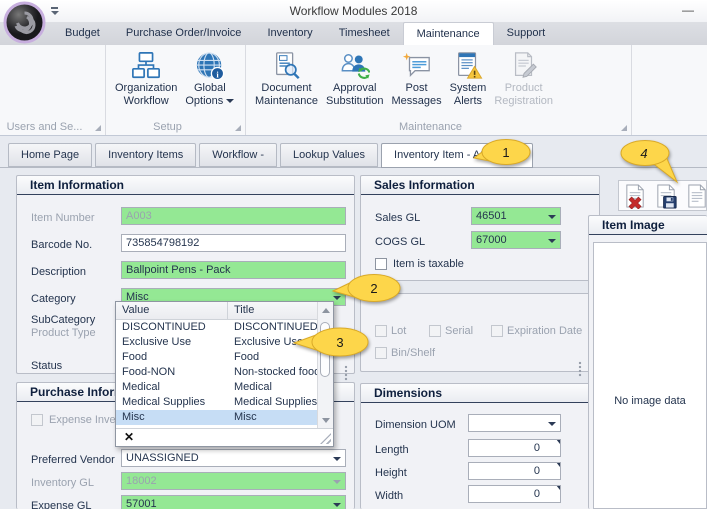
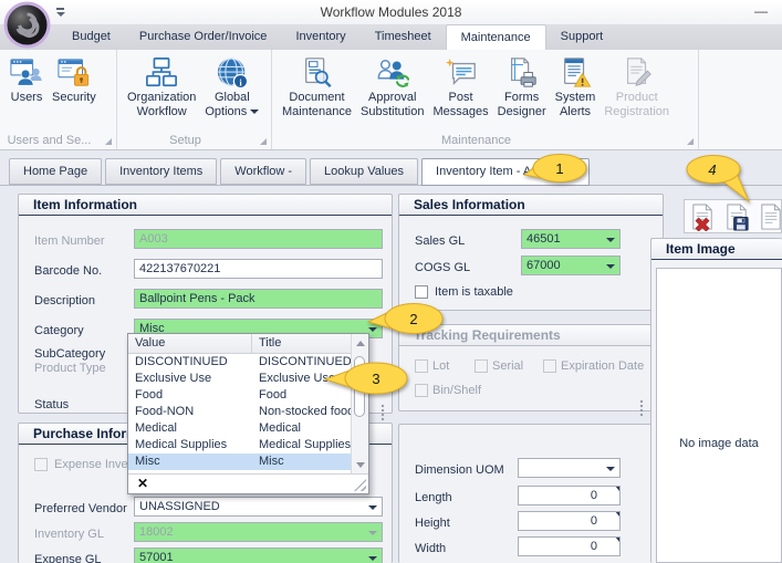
  Workflow Modules 2018
  —
  Budget
  Purchase Order/Invoice
  Inventory
  Timesheet
  Maintenance
  Support
+ Users
+ Security
  Users and Se...
  Organization
  Workflow
  i
  Global
  Options
  Setup
  Document
  Maintenance
  Approval
  Substitution
  Post
  Messages
+ Forms
+ Designer
  System
  Alerts
  Product
  Registration
  Maintenance
  Home Page
  Inventory Items
  Workflow -
  Lookup Values
  Inventory Item - A
  Item Information
  Item Number
  A003
  Barcode No.
- 735854798192
+ 422137670221
  Description
  Ballpoint Pens - Pack
  Category
  Misc
  SubCategory
  Product Type
  Status
  Preferred Vendor
  UNASSIGNED
  Inventory GL
  18002
  Expense GL
  57001
  Sales Information
  Sales GL
  46501
  COGS GL
  67000
  Item is taxable
+ Tracking Requirements
  Lot
  Serial
  Expiration Date
  Bin/Shelf
- Dimensions
  Dimension UOM
  Length
  0
  Height
  0
  Width
  0
  Item Image
  No image data
  Value
  Title
  DISCONTINUED
  DISCONTINUED
  Exclusive Use
  Exclusive Us
  Food
  Food
  Food-NON
  Non-stocked foo
  Medical
  Medical
  Medical Supplies
  Medical Supplies
  Misc
  Misc
  ✕
  1
  4
  2
  3
